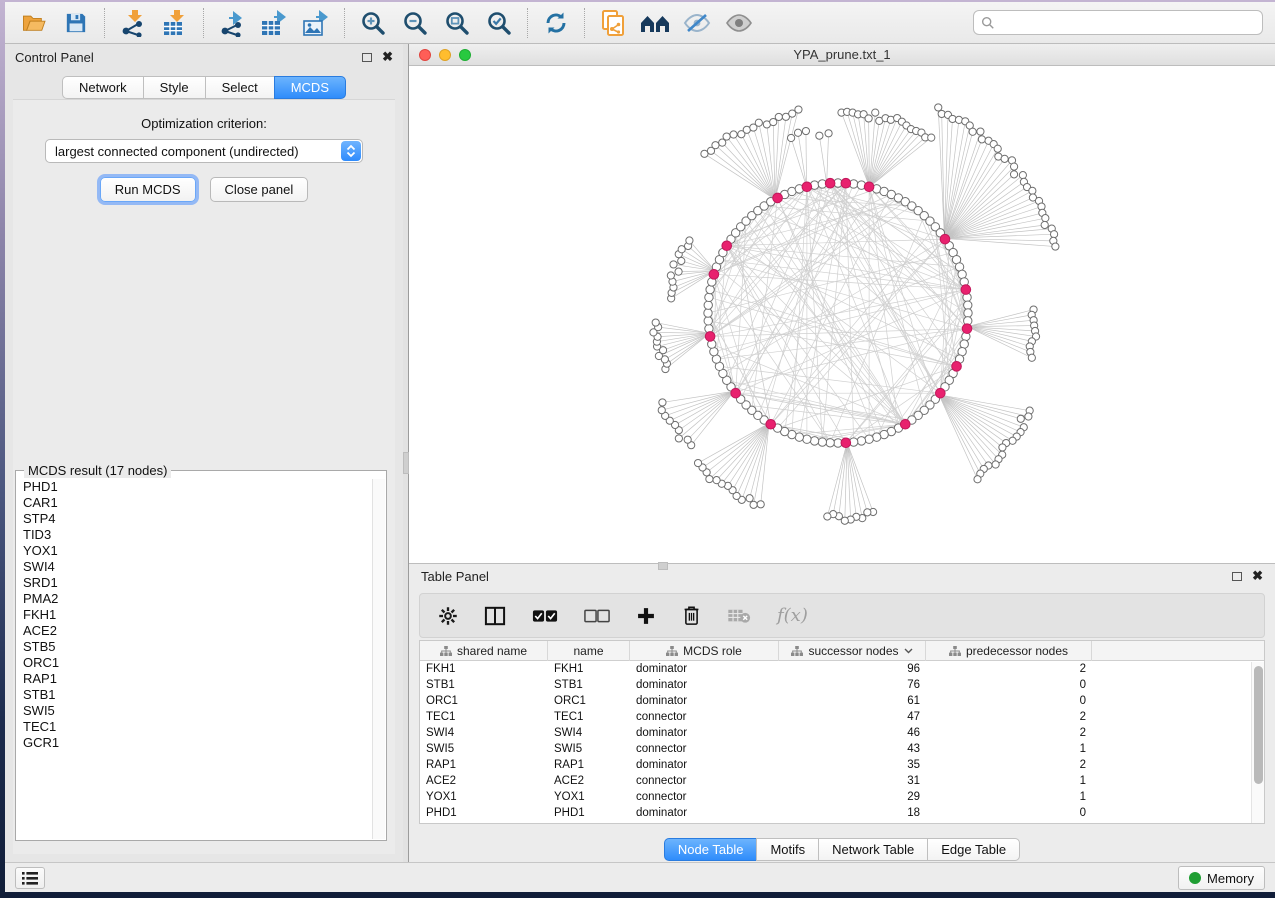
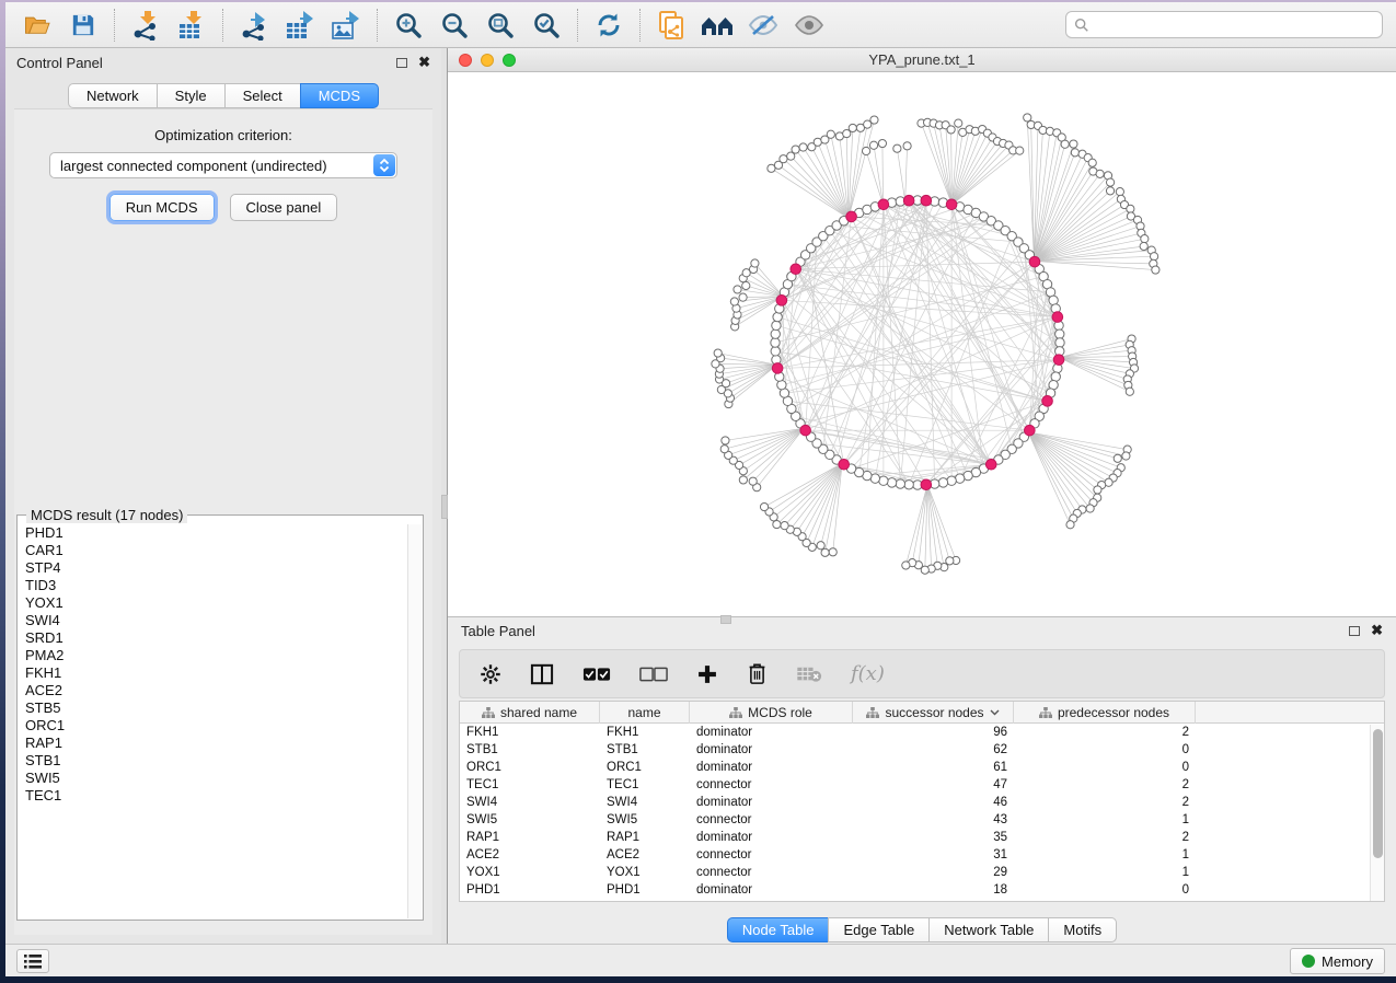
  Control Panel
  ✖
  Network
  Style
  Select
  MCDS
  Optimization criterion:
  largest connected component (undirected)
  Run MCDS
  Close panel
  MCDS result (17 nodes)
  PHD1
  CAR1
  STP4
  TID3
  YOX1
  SWI4
  SRD1
  PMA2
  FKH1
  ACE2
  STB5
  ORC1
  RAP1
  STB1
  SWI5
  TEC1
- GCR1
  YPA_prune.txt_1
  Table Panel
  ✖
  f(x)
  shared name
  name
  MCDS role
  successor nodes
  predecessor nodes
  FKH1
  FKH1
  dominator
  96
  2
  STB1
  STB1
  dominator
- 76
+ 62
  0
  ORC1
  ORC1
  dominator
  61
  0
  TEC1
  TEC1
  connector
  47
  2
  SWI4
  SWI4
  dominator
  46
  2
  SWI5
  SWI5
  connector
  43
  1
  RAP1
  RAP1
  dominator
  35
  2
  ACE2
  ACE2
  connector
  31
  1
  YOX1
  YOX1
  connector
  29
  1
  PHD1
  PHD1
  dominator
  18
  0
  Node Table
- Motifs
+ Edge Table
  Network Table
- Edge Table
+ Motifs
  Memory
